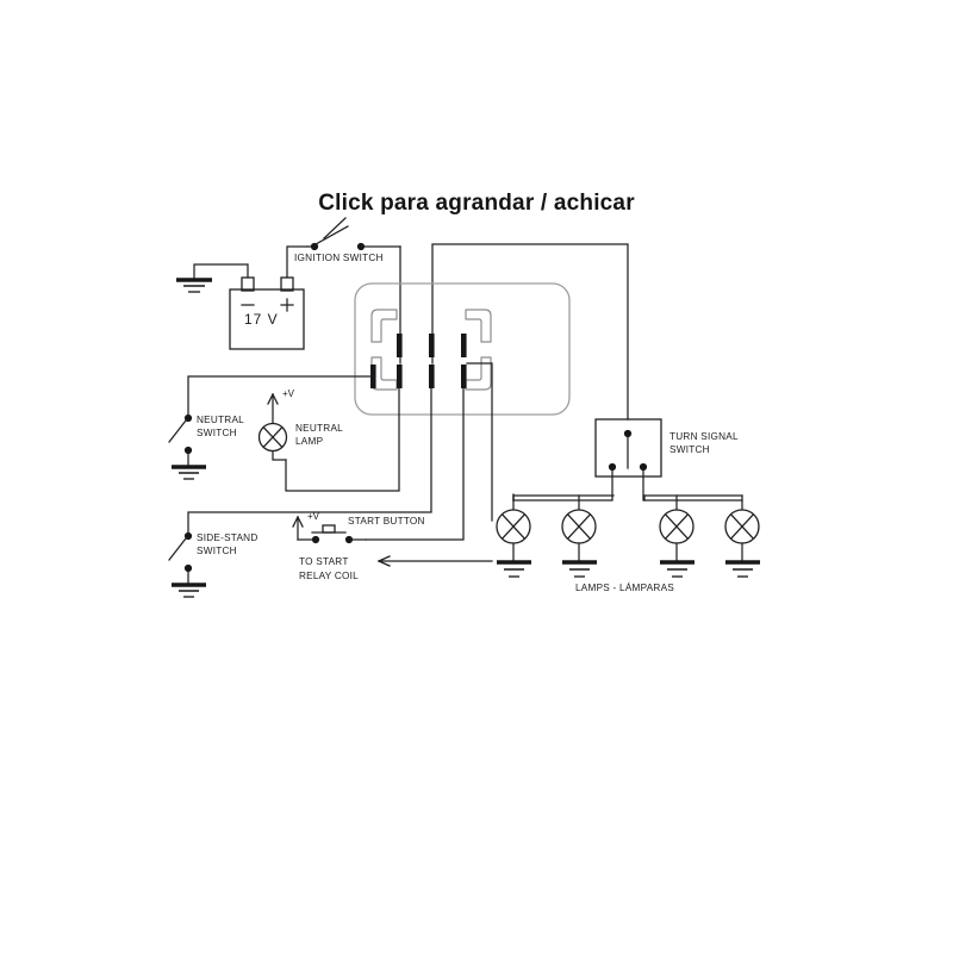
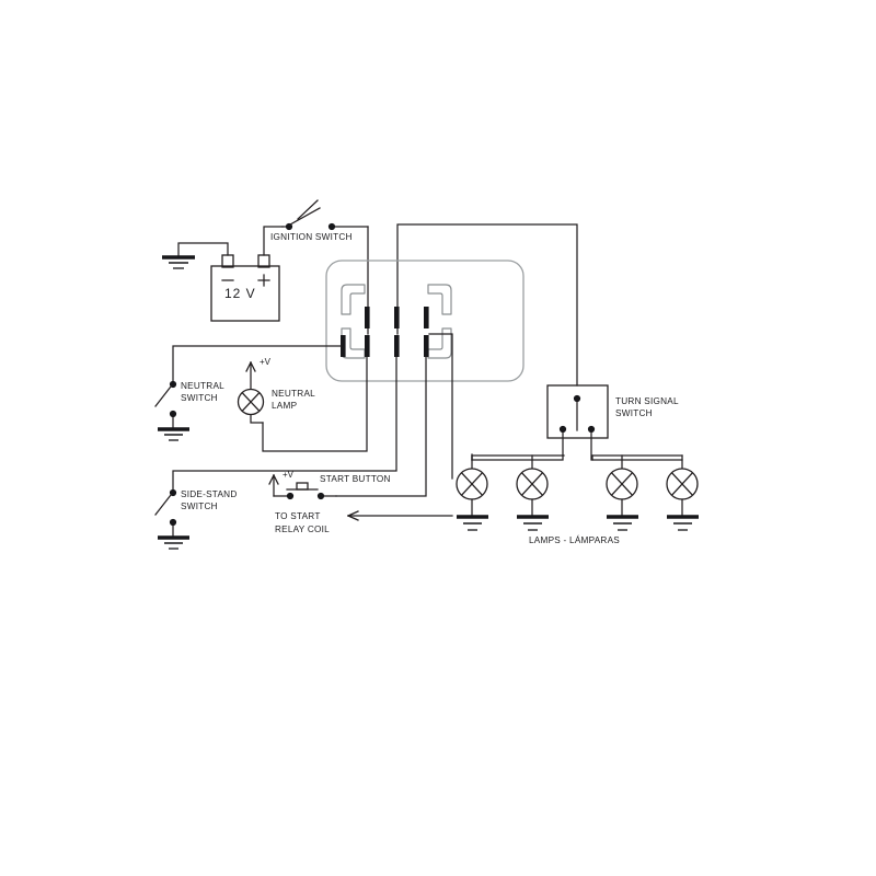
- Click para agrandar / achicar
- 17 V
+ 12 V
  IGNITION SWITCH
  NEUTRAL
  SWITCH
  +V
  NEUTRAL
  LAMP
  SIDE-STAND
  SWITCH
  +V
  START BUTTON
  TO START
  RELAY COIL
  TURN SIGNAL
  SWITCH
  LAMPS - LÁMPARAS
